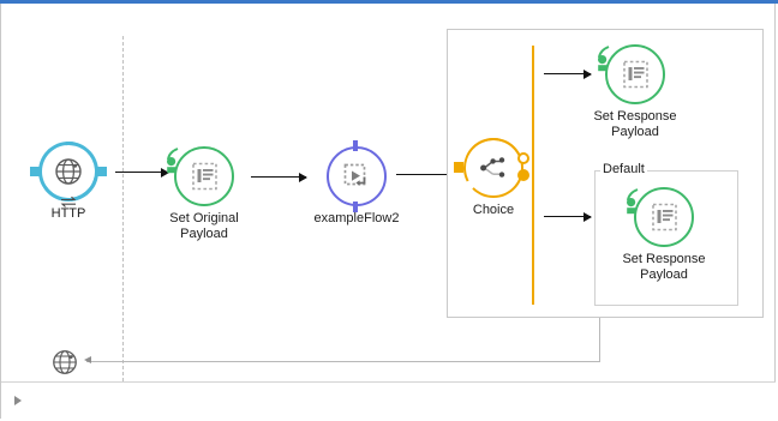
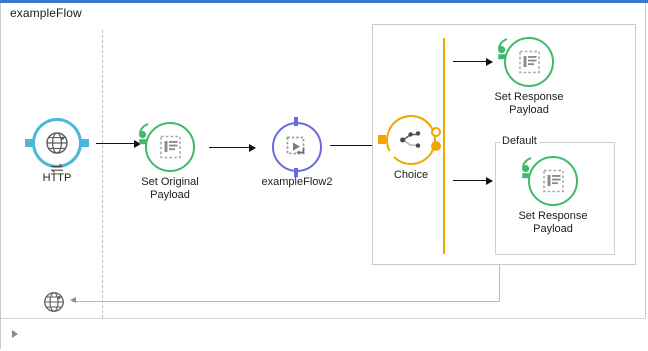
+ exampleFlow
  HTTP
  Set Original
  Payload
  exampleFlow2
  Choice
  Set Response
  Payload
  Default
  Set Response
  Payload
